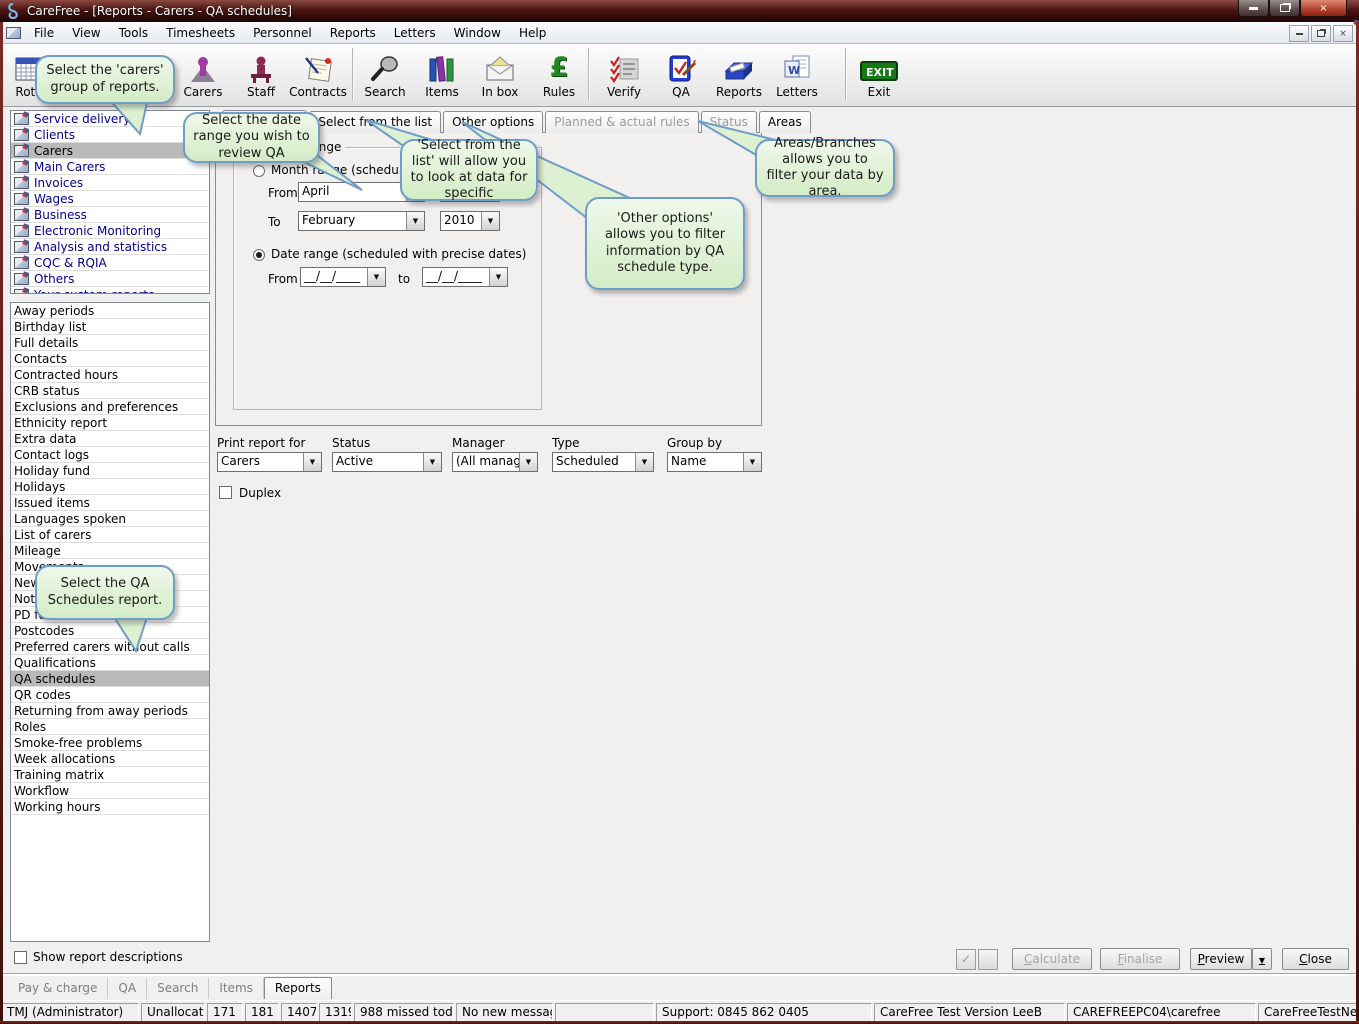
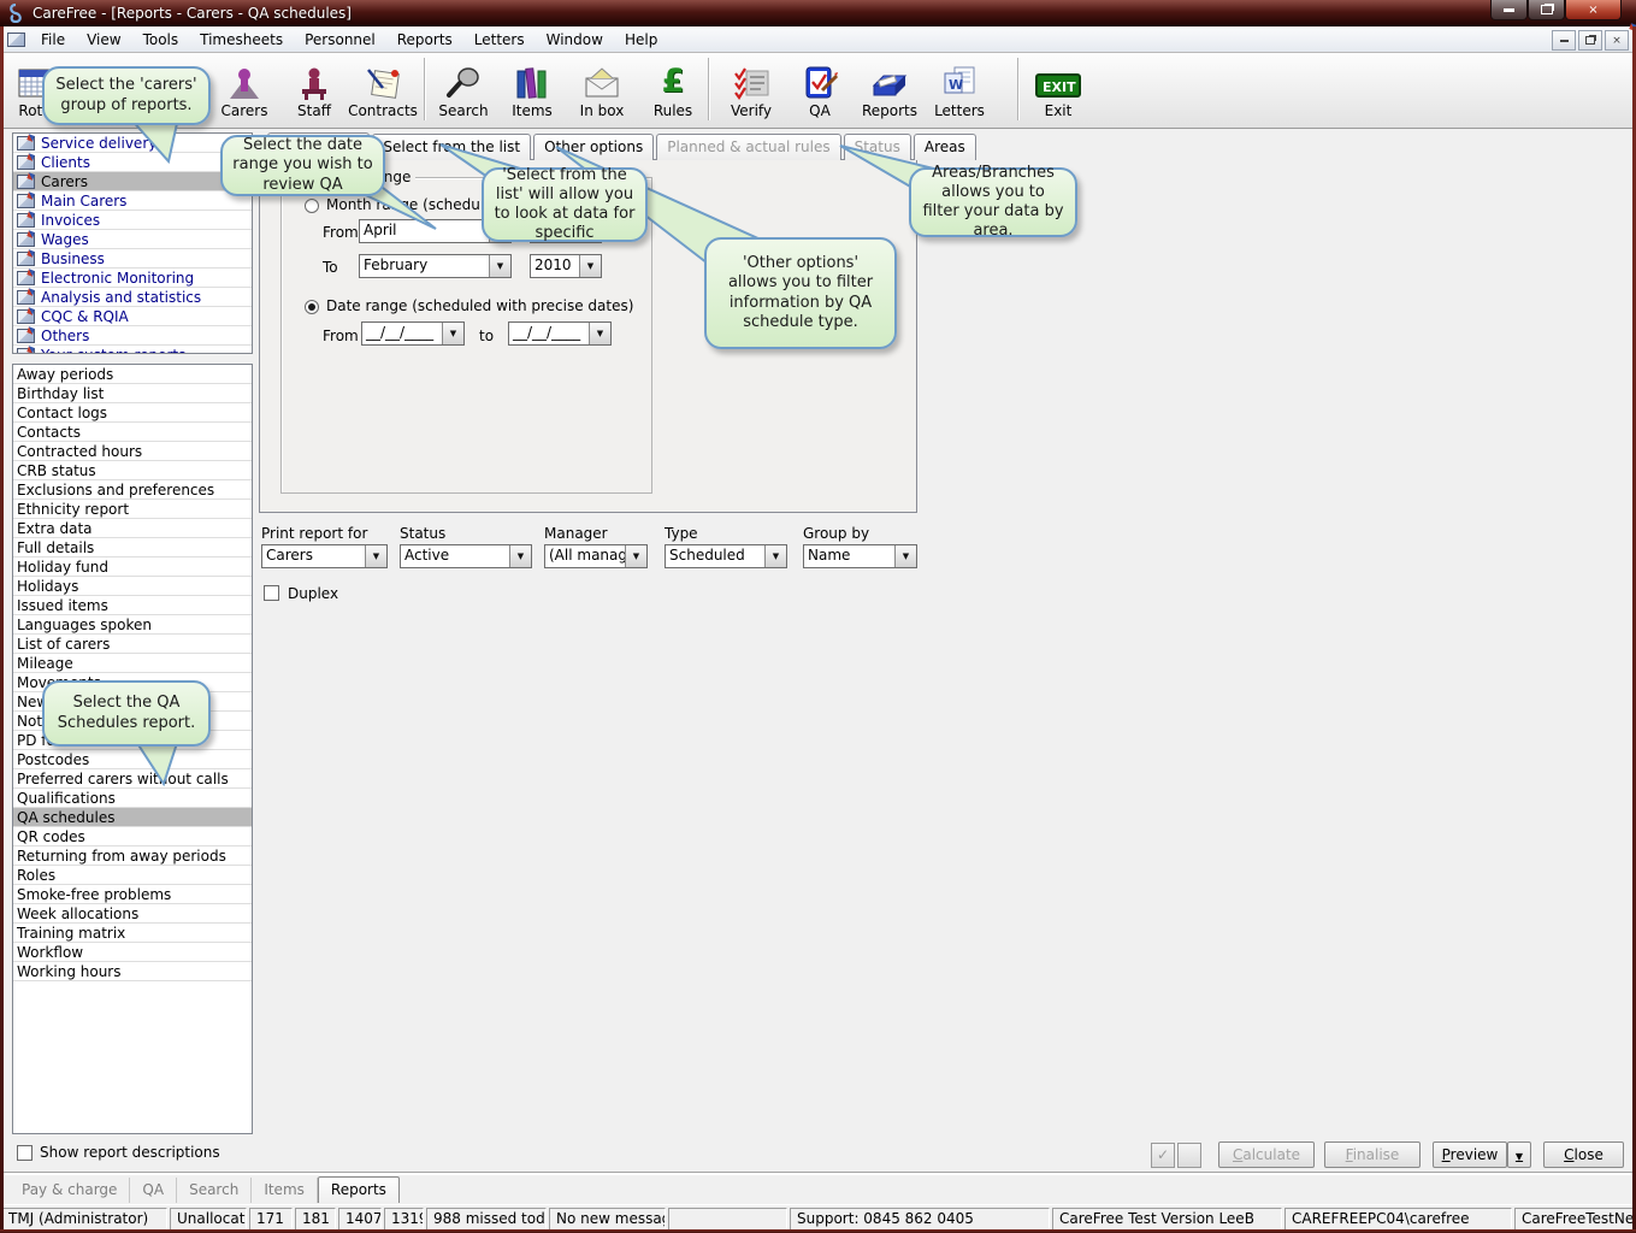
  CareFree - [Reports - Carers - QA schedules]
  ×
  File
  View
  Tools
  Timesheets
  Personnel
  Reports
  Letters
  Window
  Help
  ×
  Rot
  Carers
  Staff
  Contracts
  Search
  Items
  In box
  £
  Rules
  Verify
  QA
  Reports
  W
  Letters
  EXIT
  Exit
  Service deliver
  Clients
  Carers
  Main Carers
  Invoices
  Wages
  Business
  Electronic Monitoring
  Analysis and statistics
  CQC & RQIA
  Others
  Away periods
  Birthday list
- Full details
+ Contact logs
  Contacts
  Contracted hours
  CRB status
  Exclusions and preferences
  Ethnicity report
  Extra data
- Contact logs
+ Full details
  Holiday fund
  Holidays
  Issued items
  Languages spoken
  List of carers
  Mileage
  Postcodes
  Preferred carers witout calls
  Qualifications
  QA schedules
  QR codes
  Returning from away periods
  Roles
  Smoke-free problems
  Week allocations
  Training matrix
  Workflow
  Working hours
  Select frm the list
  Oher options
  Planned & actual rules
  Status
  Areas
  From
  April
  To
  February
  ▼
  2010
  ▼
  Date range (scheduled with precise dates)
  From
  __/__/____
  ▼
  to
  __/__/____
  ▼
  Print report for
  Carers
  ▼
  Status
  Active
  ▼
  Manager
  ▼
  Type
  Scheduled
  ▼
  Group by
  Name
  ▼
  Duplex
  Show report descriptions
  ✓
  Calculate
  Finalise
  Preview
  ▼
  Close
  Pay & charge
  QA
  Search
  Items
  Reports
  TMJ (Administrator)
  Unallocat
  171
  181
  1407
  1319
  988 missed tod
  No new messa
  Support: 0845 862 0405
  CareFree Test Version LeeB
  CAREFREEPC04\carefree
  CareFreeTestNe
  Select the 'carers' group of reports.
  Select the date range you wish to review QA
  'Select from the list' will allow you to look at data for specific
  'Other options' allows you to filter information by QA schedule type.
  Areas/Branches allows you to filter your data by area.
  Select the QA Schedules report.
